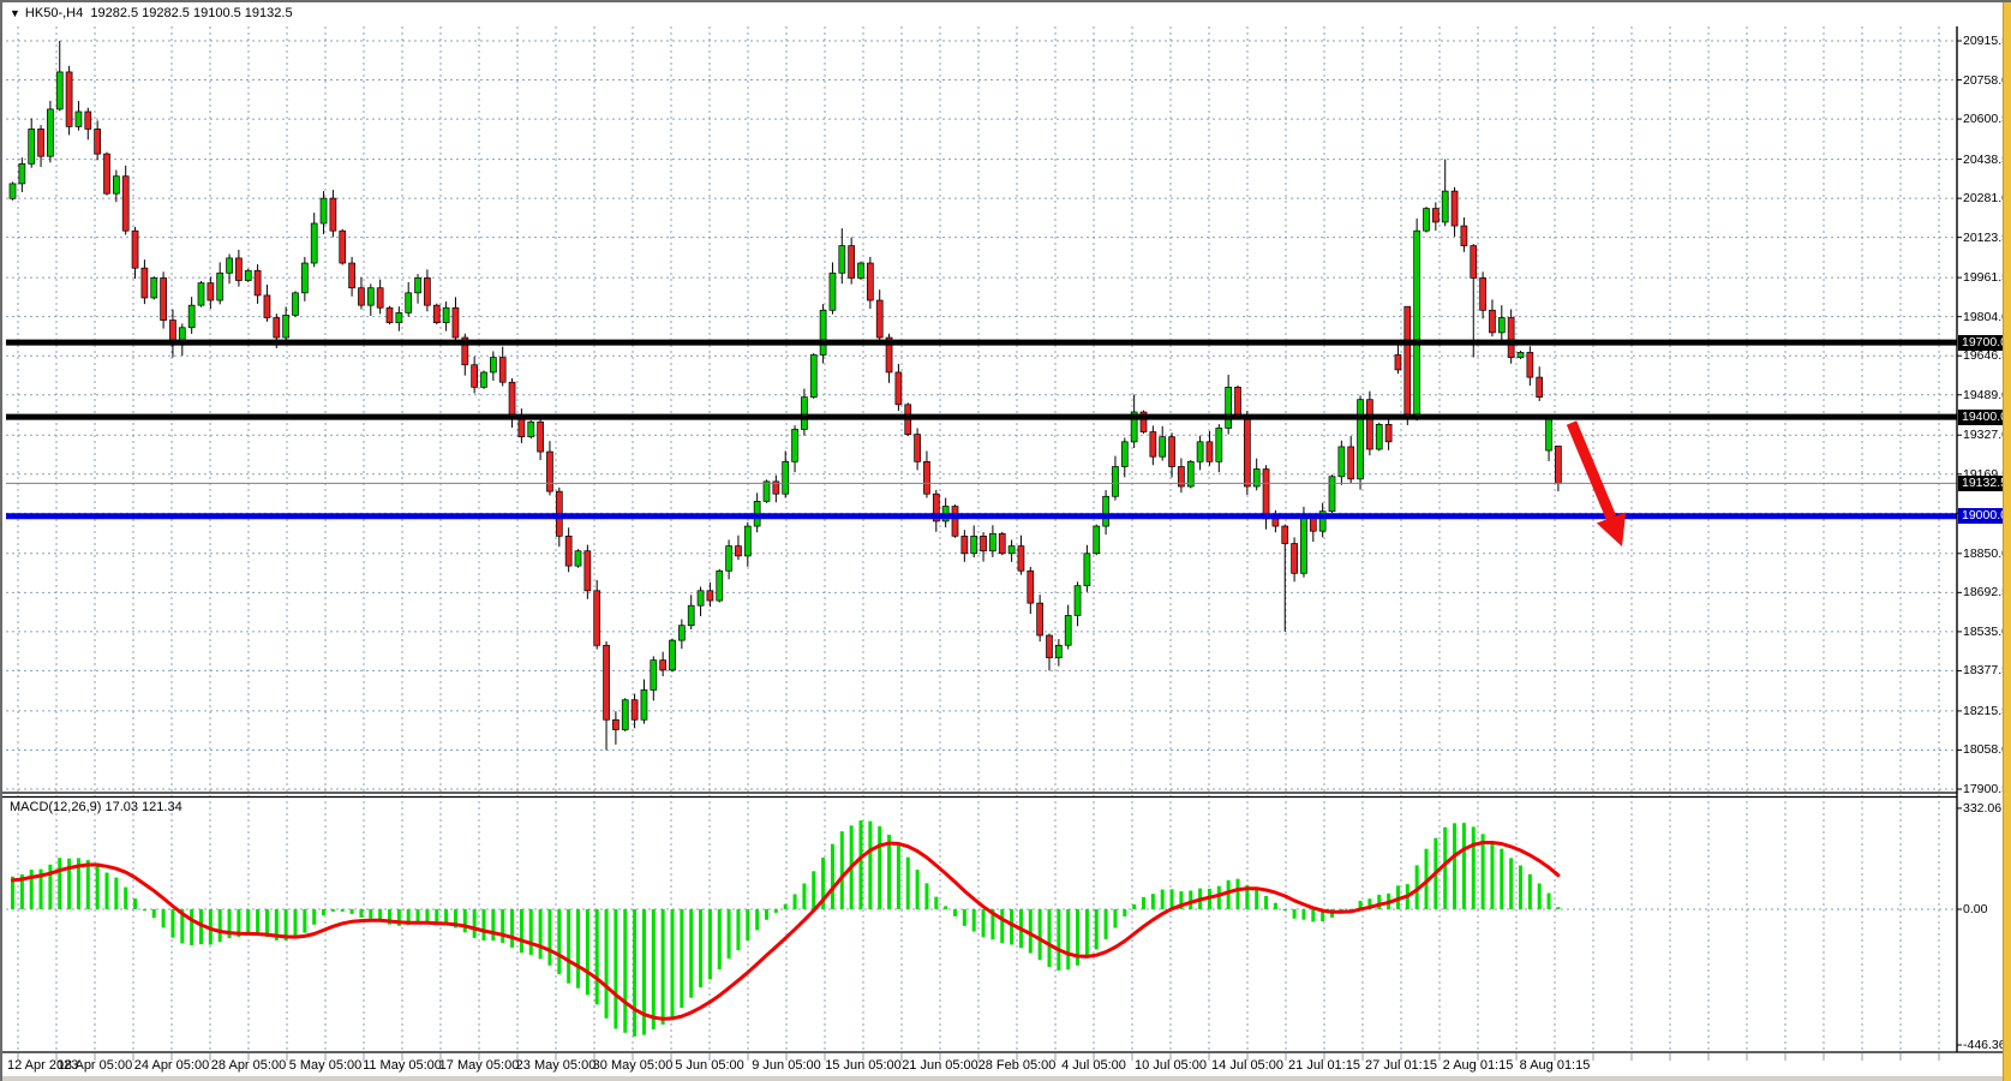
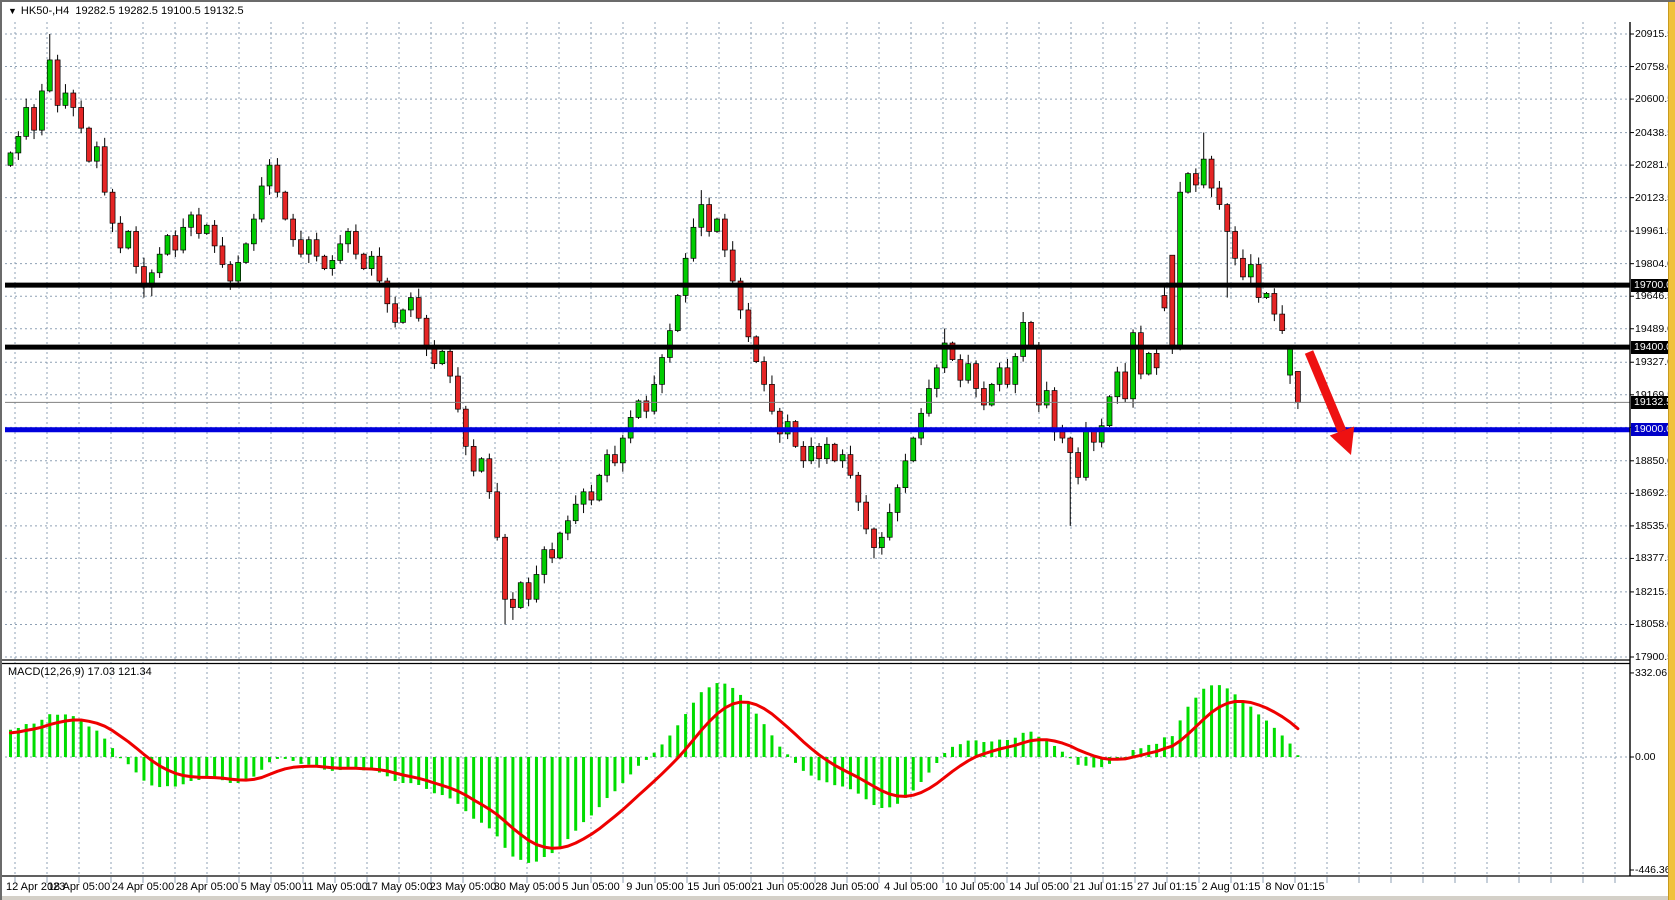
  ▼ HK50-,H4 19282.5 19282.5 19100.5 19132.5
  MACD(12,26,9) 17.03 121.34
  20915.
  20758.
  20600.
  20438.
  20281.
  20123.
  19961.
  19804.
  19646.
  19489.
  19327.
  19169.
  18850.
  18692.
  18535.
  18377.
  18215.
  18058.
  17900.
  332.06
  0.00
  -446.3
  12 Apr 2023
  18 Apr 05:00
  24 Apr 05:00
  28 Apr 05:00
  5 May 05:00
  11 May 05:00
  17 May 05:00
  23 May 05:00
  30 May 05:00
  5 Jun 05:00
  9 Jun 05:00
  15 Jun 05:00
  21 Jun 05:00
- 28 Feb 05:00
+ 28 Jun 05:00
  4 Jul 05:00
  10 Jul 05:00
  14 Jul 05:00
  21 Jul 01:15
  27 Jul 01:15
  2 Aug 01:15
- 8 Aug 01:15
+ 8 Nov 01:15
  19700.
  19400.
  19132.
  19000.
